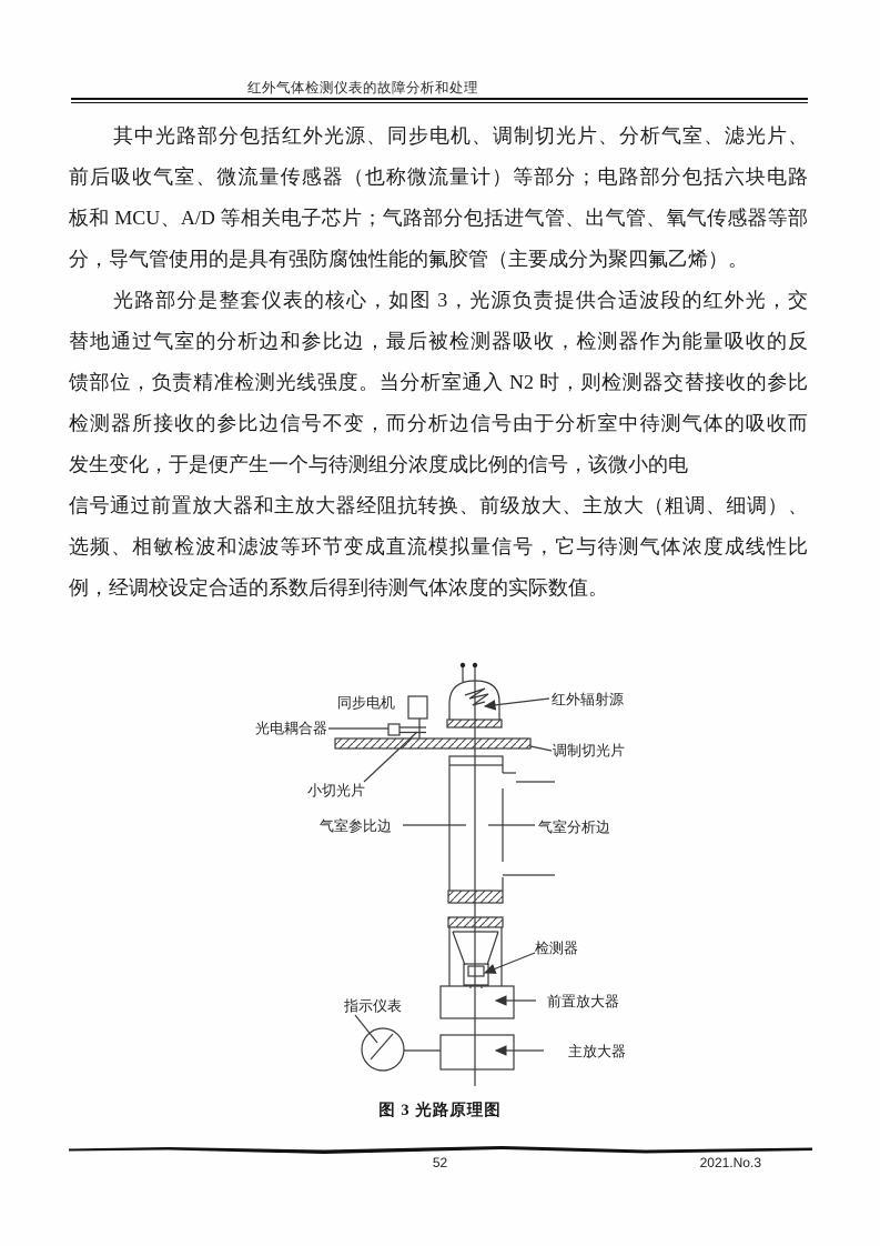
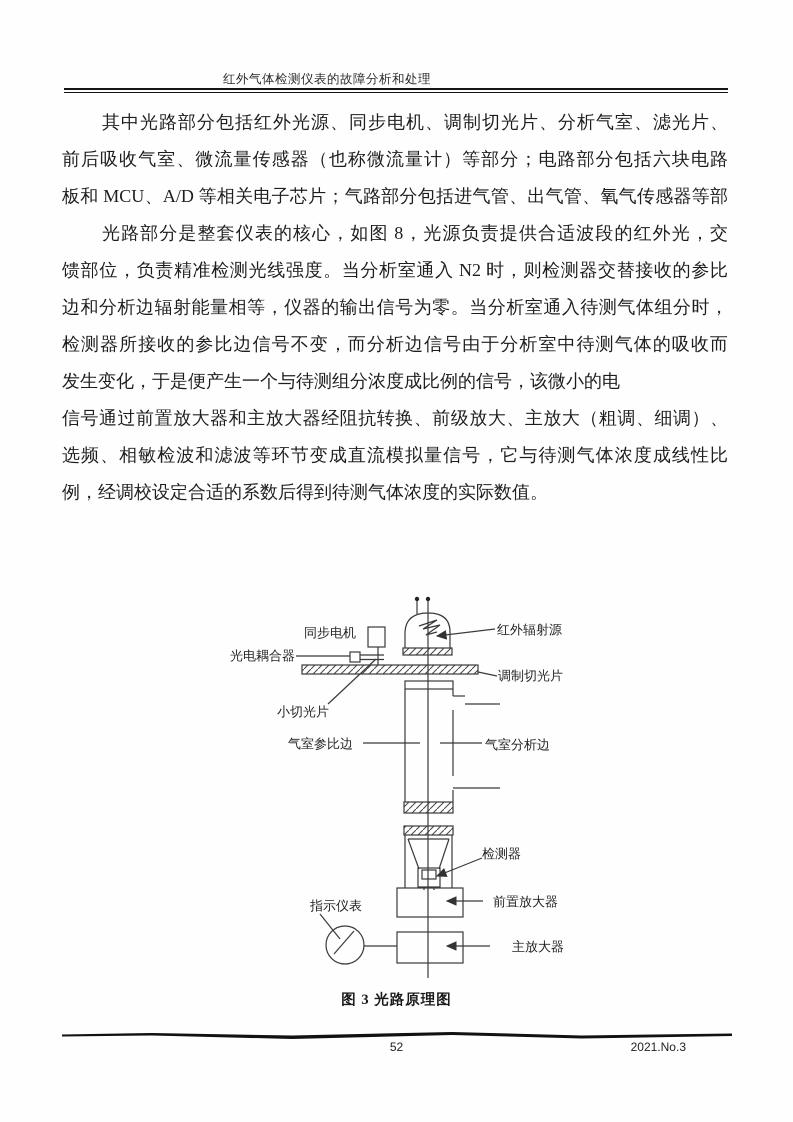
  红外气体检测仪表的故障分析和处理
  其中光路部分包括红外光源、同步电机、调制切光片、分析气室、滤光片、
  前后吸收气室、微流量传感器（也称微流量计）等部分；电路部分包括六块电路
  板和 MCU、A/D 等相关电子芯片；气路部分包括进气管、出气管、氧气传感器等部
- 分，导气管使用的是具有强防腐蚀性能的氟胶管（主要成分为聚四氟乙烯）。
- 光路部分是整套仪表的核心，如图 3，光源负责提供合适波段的红外光，交
+ 光路部分是整套仪表的核心，如图 8，光源负责提供合适波段的红外光，交
- 替地通过气室的分析边和参比边，最后被检测器吸收，检测器作为能量吸收的反
  馈部位，负责精准检测光线强度。当分析室通入 N2 时，则检测器交替接收的参比
+ 边和分析边辐射能量相等，仪器的输出信号为零。当分析室通入待测气体组分时，
  检测器所接收的参比边信号不变，而分析边信号由于分析室中待测气体的吸收而
  发生变化，于是便产生一个与待测组分浓度成比例的信号，该微小的电
  信号通过前置放大器和主放大器经阻抗转换、前级放大、主放大（粗调、细调）、
  选频、相敏检波和滤波等环节变成直流模拟量信号，它与待测气体浓度成线性比
  例，经调校设定合适的系数后得到待测气体浓度的实际数值。
  同步电机
  光电耦合器
  红外辐射源
  调制切光片
  小切光片
  气室参比边
  气室分析边
  检测器
  前置放大器
  指示仪表
  主放大器
  图 3 光路原理图
  52
  2021.No.3
